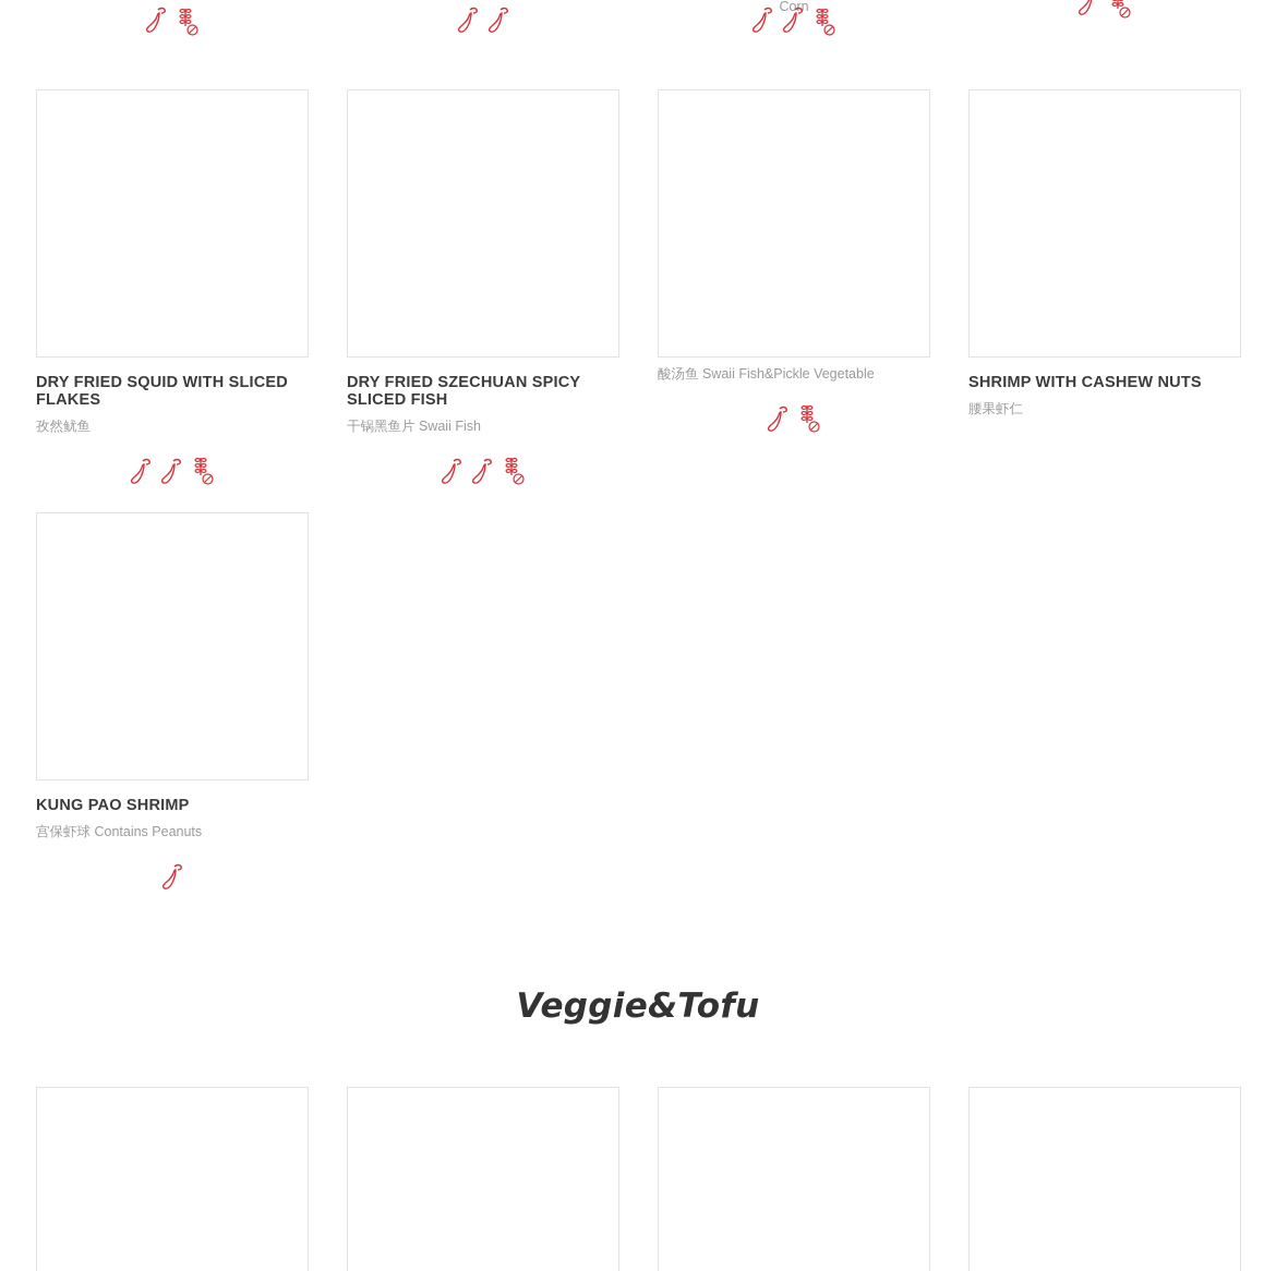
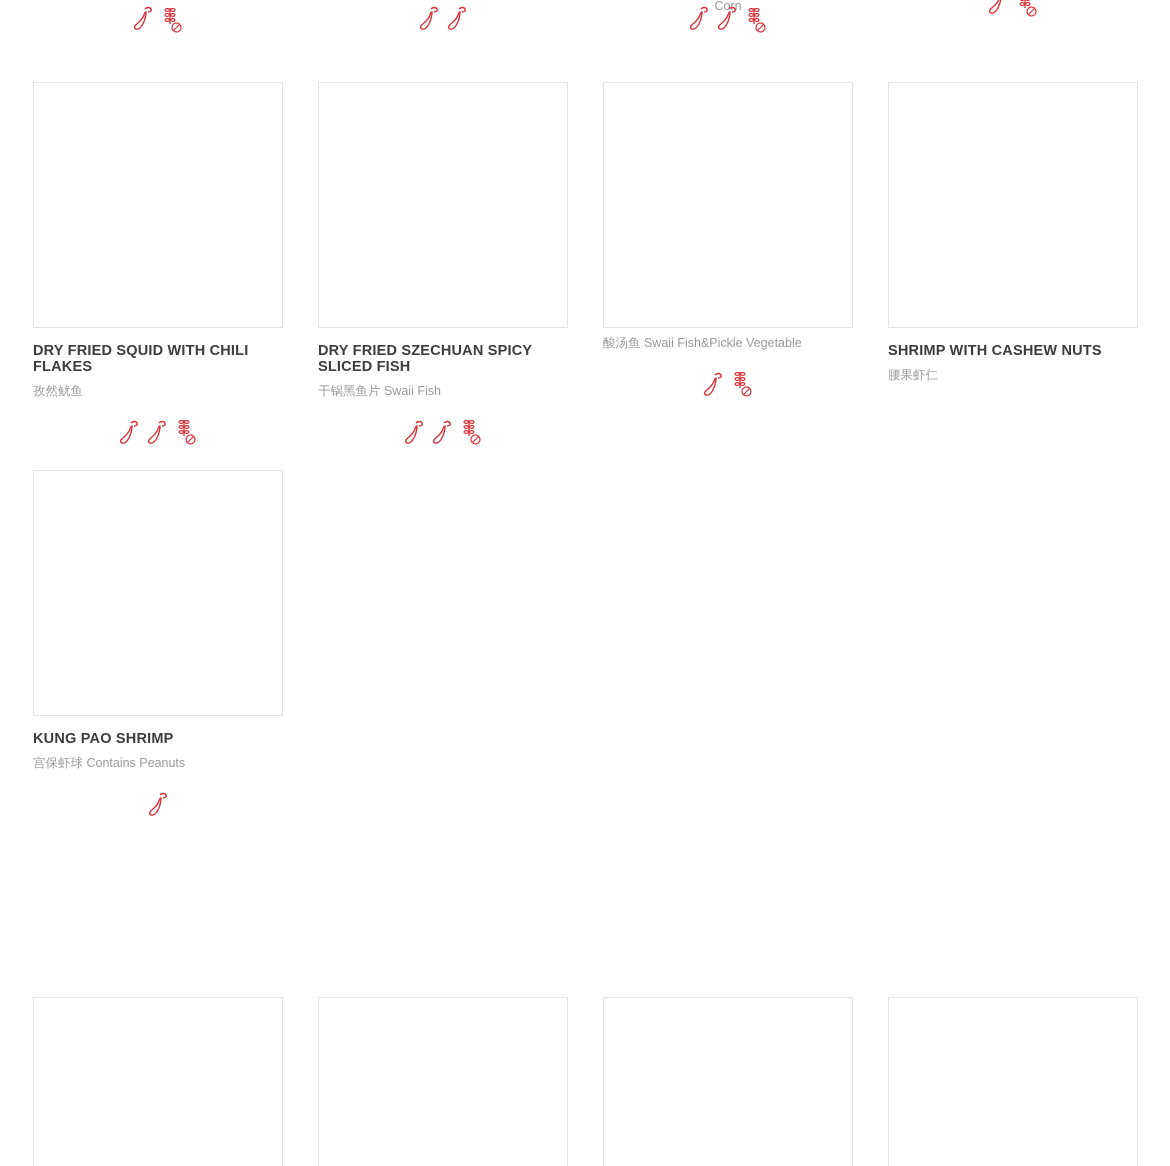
- DRY FRIED SQUID WITH SLICED FLAKES
+ DRY FRIED SQUID WITH CHILI FLAKES
  孜然鱿鱼
  DRY FRIED SZECHUAN SPICY SLICED FISH
  干锅黑鱼片 Swaii Fish
  酸汤鱼 Swaii Fish&Pickle Vegetable
  SHRIMP WITH CASHEW NUTS
  腰果虾仁
  KUNG PAO SHRIMP
  宫保虾球 Contains Peanuts
- Veggie&Tofu
